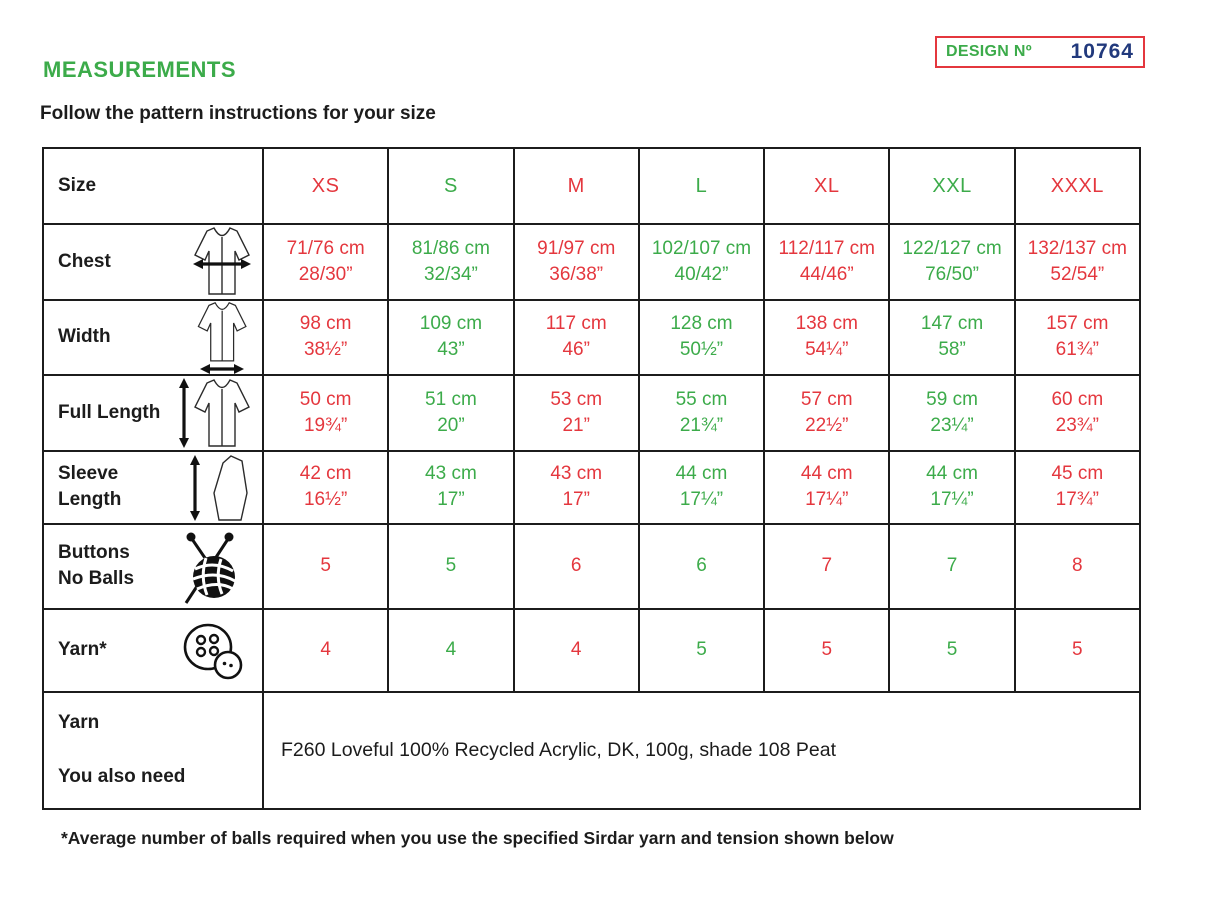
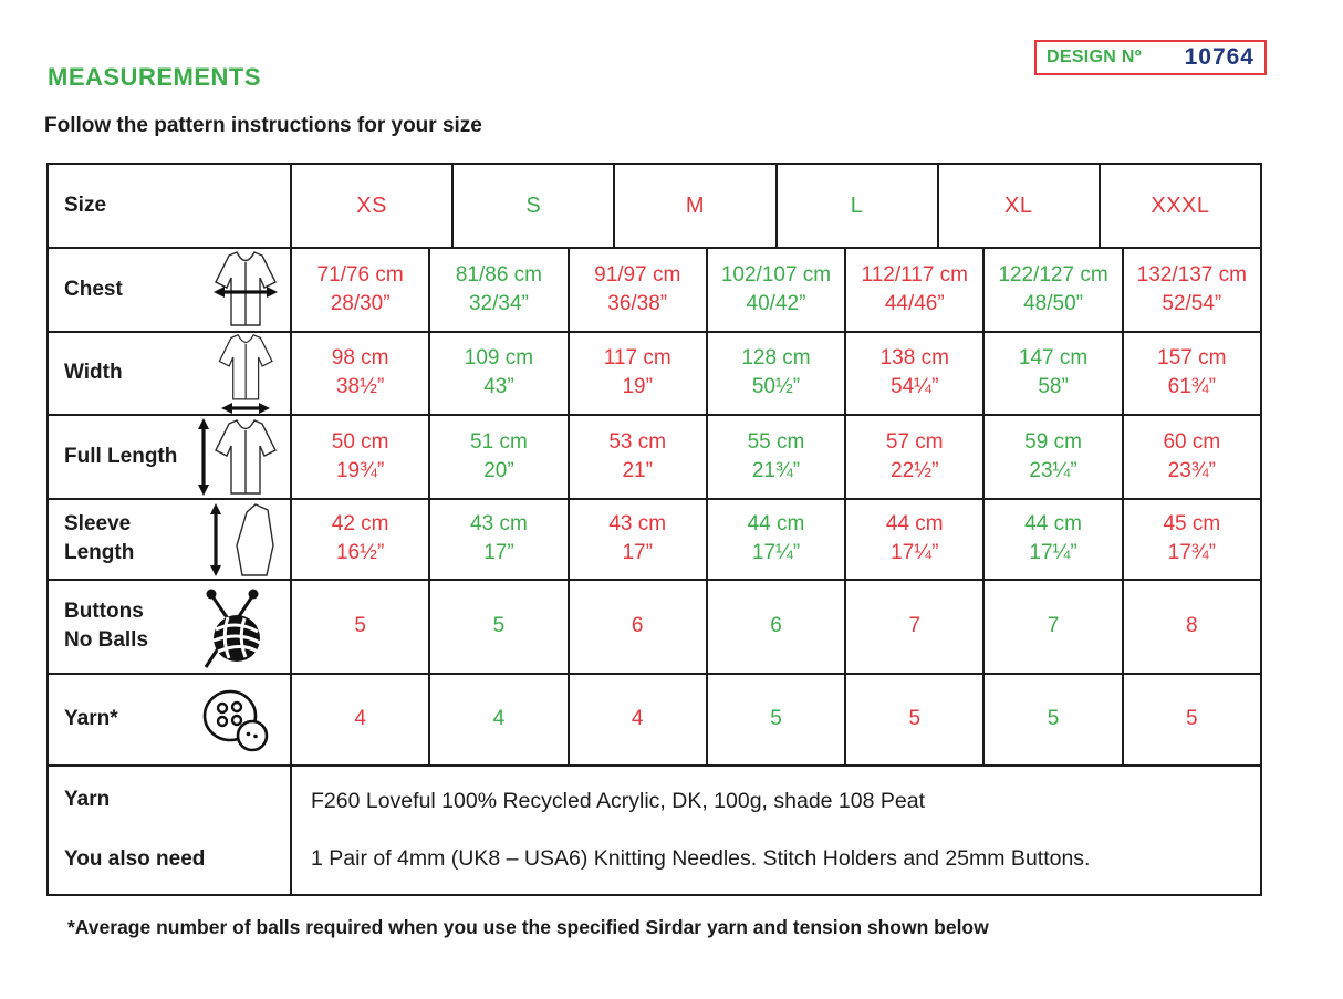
  MEASUREMENTS
  Follow the pattern instructions for your size
  DESIGN Nº
  10764
  Size
  XS
  S
  M
  L
  XL
- XXL
  XXXL
  Chest
  71/76 cm
  28/30”
  81/86 cm
  32/34”
  91/97 cm
  36/38”
  102/107 cm
  40/42”
  112/117 cm
  44/46”
  122/127 cm
- 76/50”
+ 48/50”
  132/137 cm
  52/54”
  Width
  98 cm
  38½”
  109 cm
  43”
  117 cm
- 46”
+ 19”
  128 cm
  50½”
  138 cm
  54¼”
  147 cm
  58”
  157 cm
  61¾”
  Full Length
  50 cm
  19¾”
  51 cm
  20”
  53 cm
  21”
  55 cm
  21¾”
  57 cm
  22½”
  59 cm
  23¼”
  60 cm
  23¾”
  Sleeve
  Length
  42 cm
  16½”
  43 cm
  17”
  43 cm
  17”
  44 cm
  17¼”
  44 cm
  17¼”
  44 cm
  17¼”
  45 cm
  17¾”
  Buttons
  No Balls
  5
  5
  6
  6
  7
  7
  8
  Yarn*
  4
  4
  4
  5
  5
  5
  5
  Yarn
  You also need
  F260 Loveful 100% Recycled Acrylic, DK, 100g, shade 108 Peat
+ 1 Pair of 4mm (UK8 – USA6) Knitting Needles. Stitch Holders and 25mm Buttons.
  *Average number of balls required when you use the specified Sirdar yarn and tension shown below
